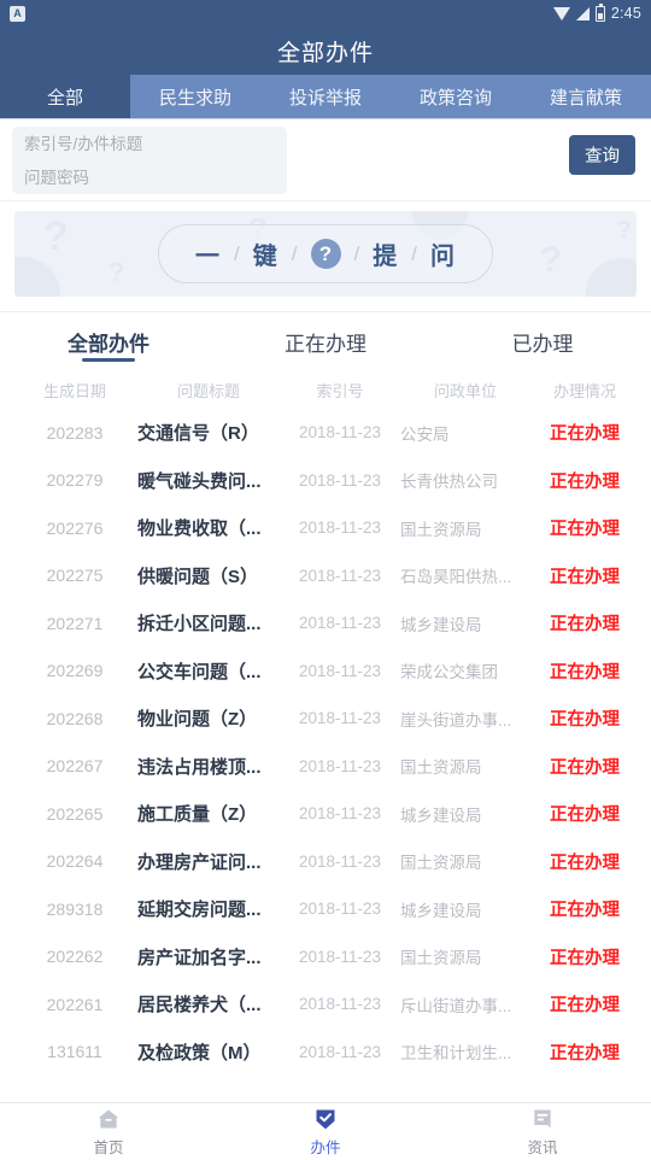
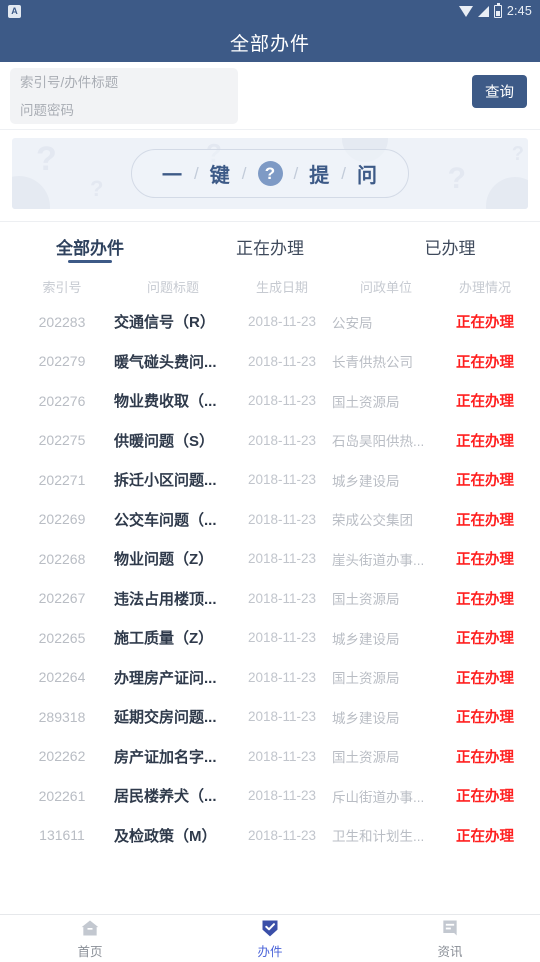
  A
  2:45
  全部办件
- 全部
- 民生求助
- 投诉举报
- 政策咨询
- 建言献策
  索引号/办件标题
  问题密码
  查询
  ?
  一
  /
  键
  /
  ?
  /
  提
  /
  问
  全部办件
  正在办理
  已办理
- 生成日期
+ 索引号
  问题标题
- 索引号
+ 生成日期
  问政单位
  办理情况
  202283
  交通信号（R）
  2018-11-23
  公安局
  正在办理
  202279
  暖气碰头费问...
  2018-11-23
  长青供热公司
  正在办理
  202276
  物业费收取（...
  2018-11-23
  国土资源局
  正在办理
  202275
  供暖问题（S）
  2018-11-23
  石岛昊阳供热...
  正在办理
  202271
  拆迁小区问题...
  2018-11-23
  城乡建设局
  正在办理
  202269
  公交车问题（...
  2018-11-23
  荣成公交集团
  正在办理
  202268
  物业问题（Z）
  2018-11-23
  崖头街道办事...
  正在办理
  202267
  违法占用楼顶...
  2018-11-23
  国土资源局
  正在办理
  202265
  施工质量（Z）
  2018-11-23
  城乡建设局
  正在办理
  202264
  办理房产证问...
  2018-11-23
  国土资源局
  正在办理
  289318
  延期交房问题...
  2018-11-23
  城乡建设局
  正在办理
  202262
  房产证加名字...
  2018-11-23
  国土资源局
  正在办理
  202261
  居民楼养犬（...
  2018-11-23
  斥山街道办事...
  正在办理
  131611
  及检政策（M）
  2018-11-23
  卫生和计划生...
  正在办理
  首页
  办件
  资讯
